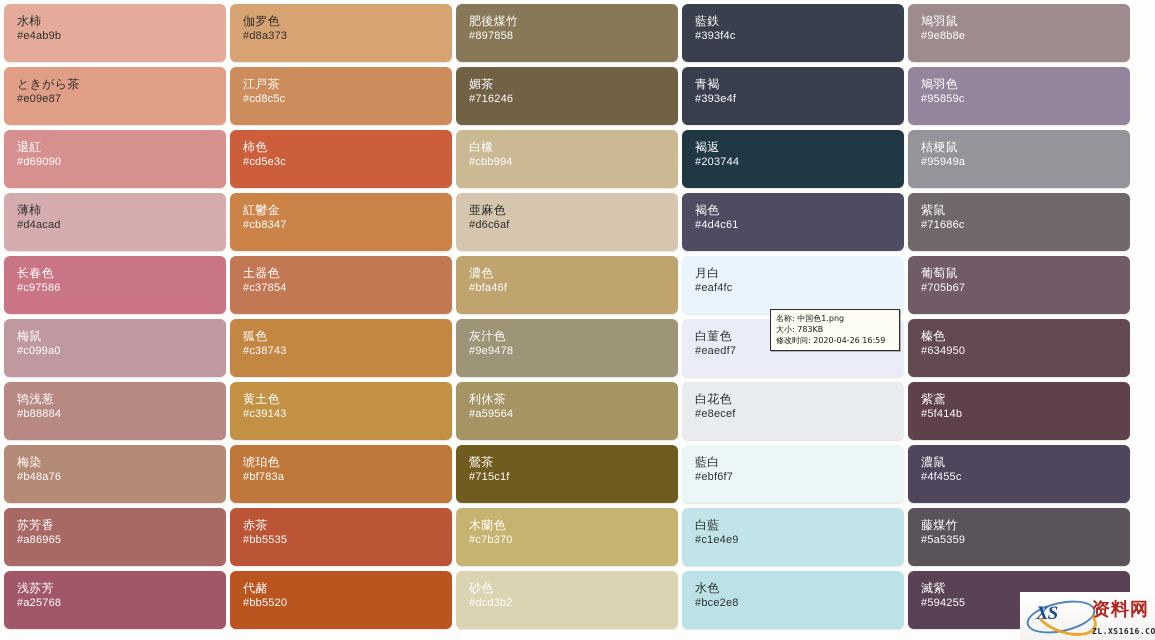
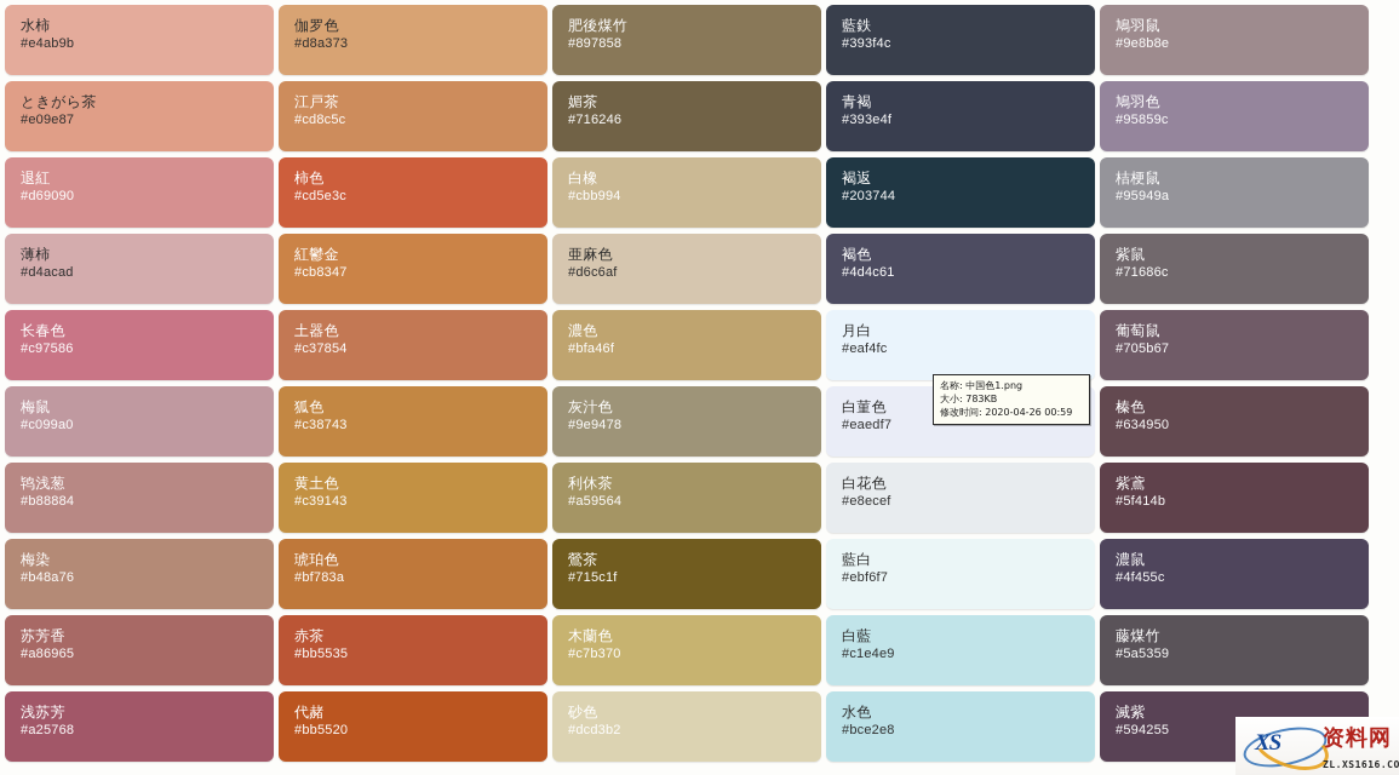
  水柿
  #e4ab9b
  伽罗色
  #d8a373
  肥後煤竹
  #897858
  藍鉄
  #393f4c
  鳩羽鼠
  #9e8b8e
  ときがら茶
  #e09e87
  江戸茶
  #cd8c5c
  媚茶
  #716246
  青褐
  #393e4f
  鳩羽色
  #95859c
  退紅
  #d69090
  柿色
  #cd5e3c
  白橡
  #cbb994
  褐返
  #203744
  桔梗鼠
  #95949a
  薄柿
  #d4acad
  紅鬱金
  #cb8347
  亜麻色
  #d6c6af
  褐色
  #4d4c61
  紫鼠
  #71686c
  长春色
  #c97586
  土器色
  #c37854
  濃色
  #bfa46f
  月白
  #eaf4fc
  葡萄鼠
  #705b67
  梅鼠
  #c099a0
  狐色
  #c38743
  灰汁色
  #9e9478
  白菫色
  #eaedf7
  榛色
  #634950
  鸨浅葱
  #b88884
  黄土色
  #c39143
  利休茶
  #a59564
  白花色
  #e8ecef
  紫鳶
  #5f414b
  梅染
  #b48a76
  琥珀色
  #bf783a
  鶯茶
  #715c1f
  藍白
  #ebf6f7
  濃鼠
  #4f455c
  苏芳香
  #a86965
  赤茶
  #bb5535
  木蘭色
  #c7b370
  白藍
  #c1e4e9
  藤煤竹
  #5a5359
  浅苏芳
  #a25768
  代赭
  #bb5520
  砂色
  #dcd3b2
  水色
  #bce2e8
  滅紫
  #594255
  名称: 中国色1.png
  大小: 783KB
- 修改时间: 2020-04-26 16:59
+ 修改时间: 2020-04-26 00:59
  XS
  资料网
  ZL.XS1616.CO
